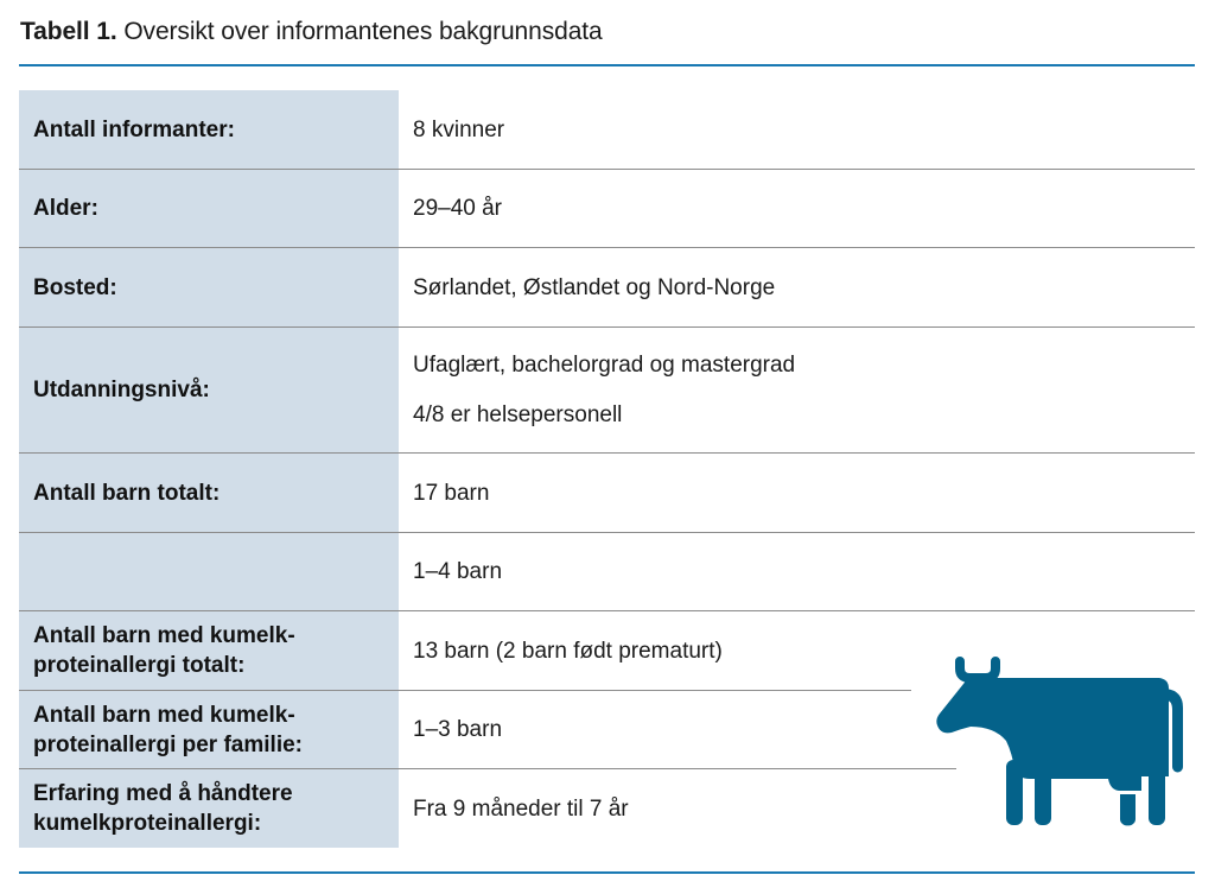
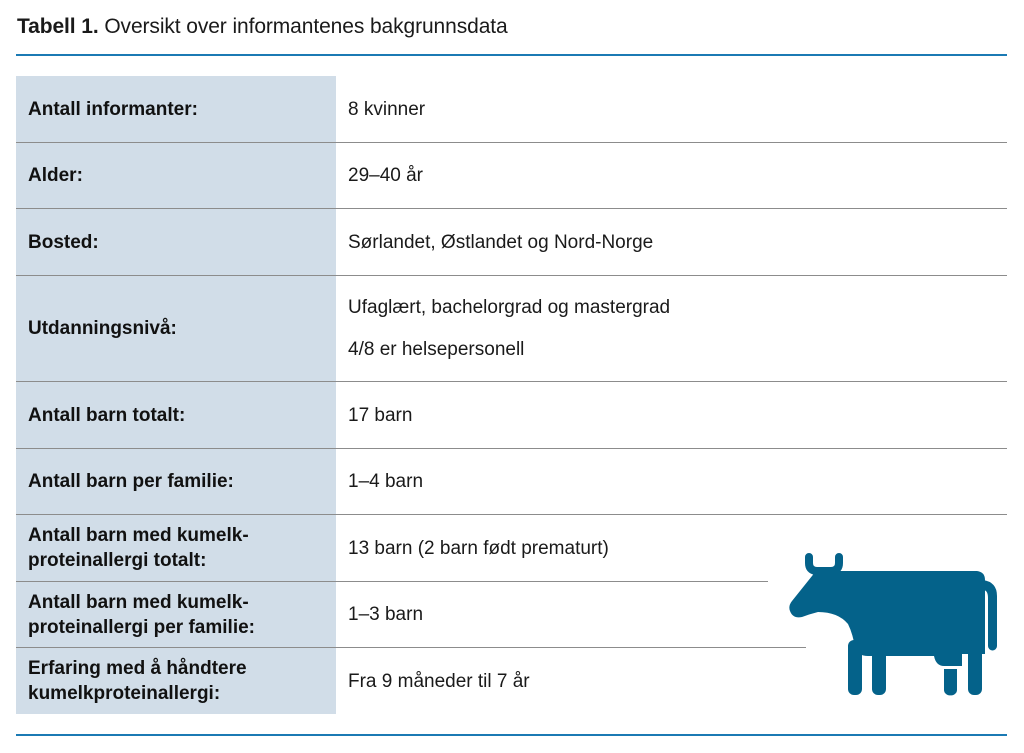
  Tabell 1. Oversikt over informantenes bakgrunnsdata
  Antall informanter:
  8 kvinner
  Alder:
  29–40 år
  Bosted:
  Sørlandet, Østlandet og Nord-Norge
  Utdanningsnivå:
  Ufaglært, bachelorgrad og mastergrad
  4/8 er helsepersonell
  Antall barn totalt:
  17 barn
+ Antall barn per familie:
  1–4 barn
  Antall barn med kumelk-proteinallergi totalt:
  13 barn (2 barn født prematurt)
  Antall barn med kumelk-proteinallergi per familie:
  1–3 barn
  Erfaring med å håndtere kumelkproteinallergi:
  Fra 9 måneder til 7 år
